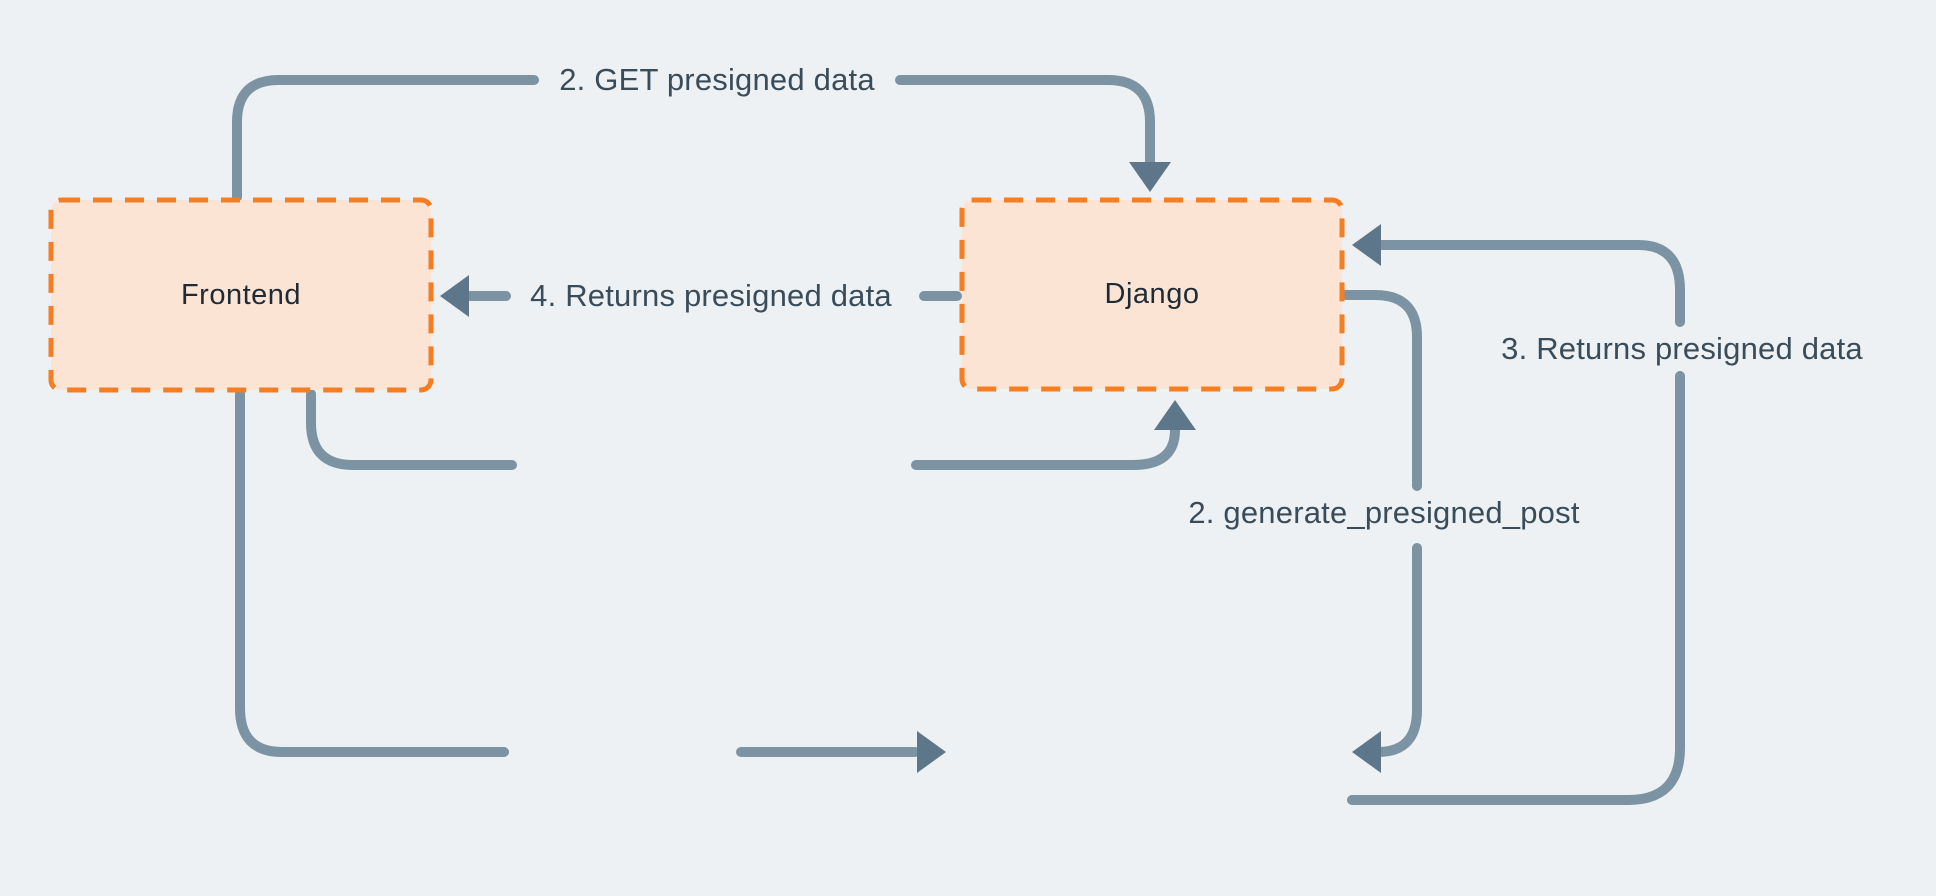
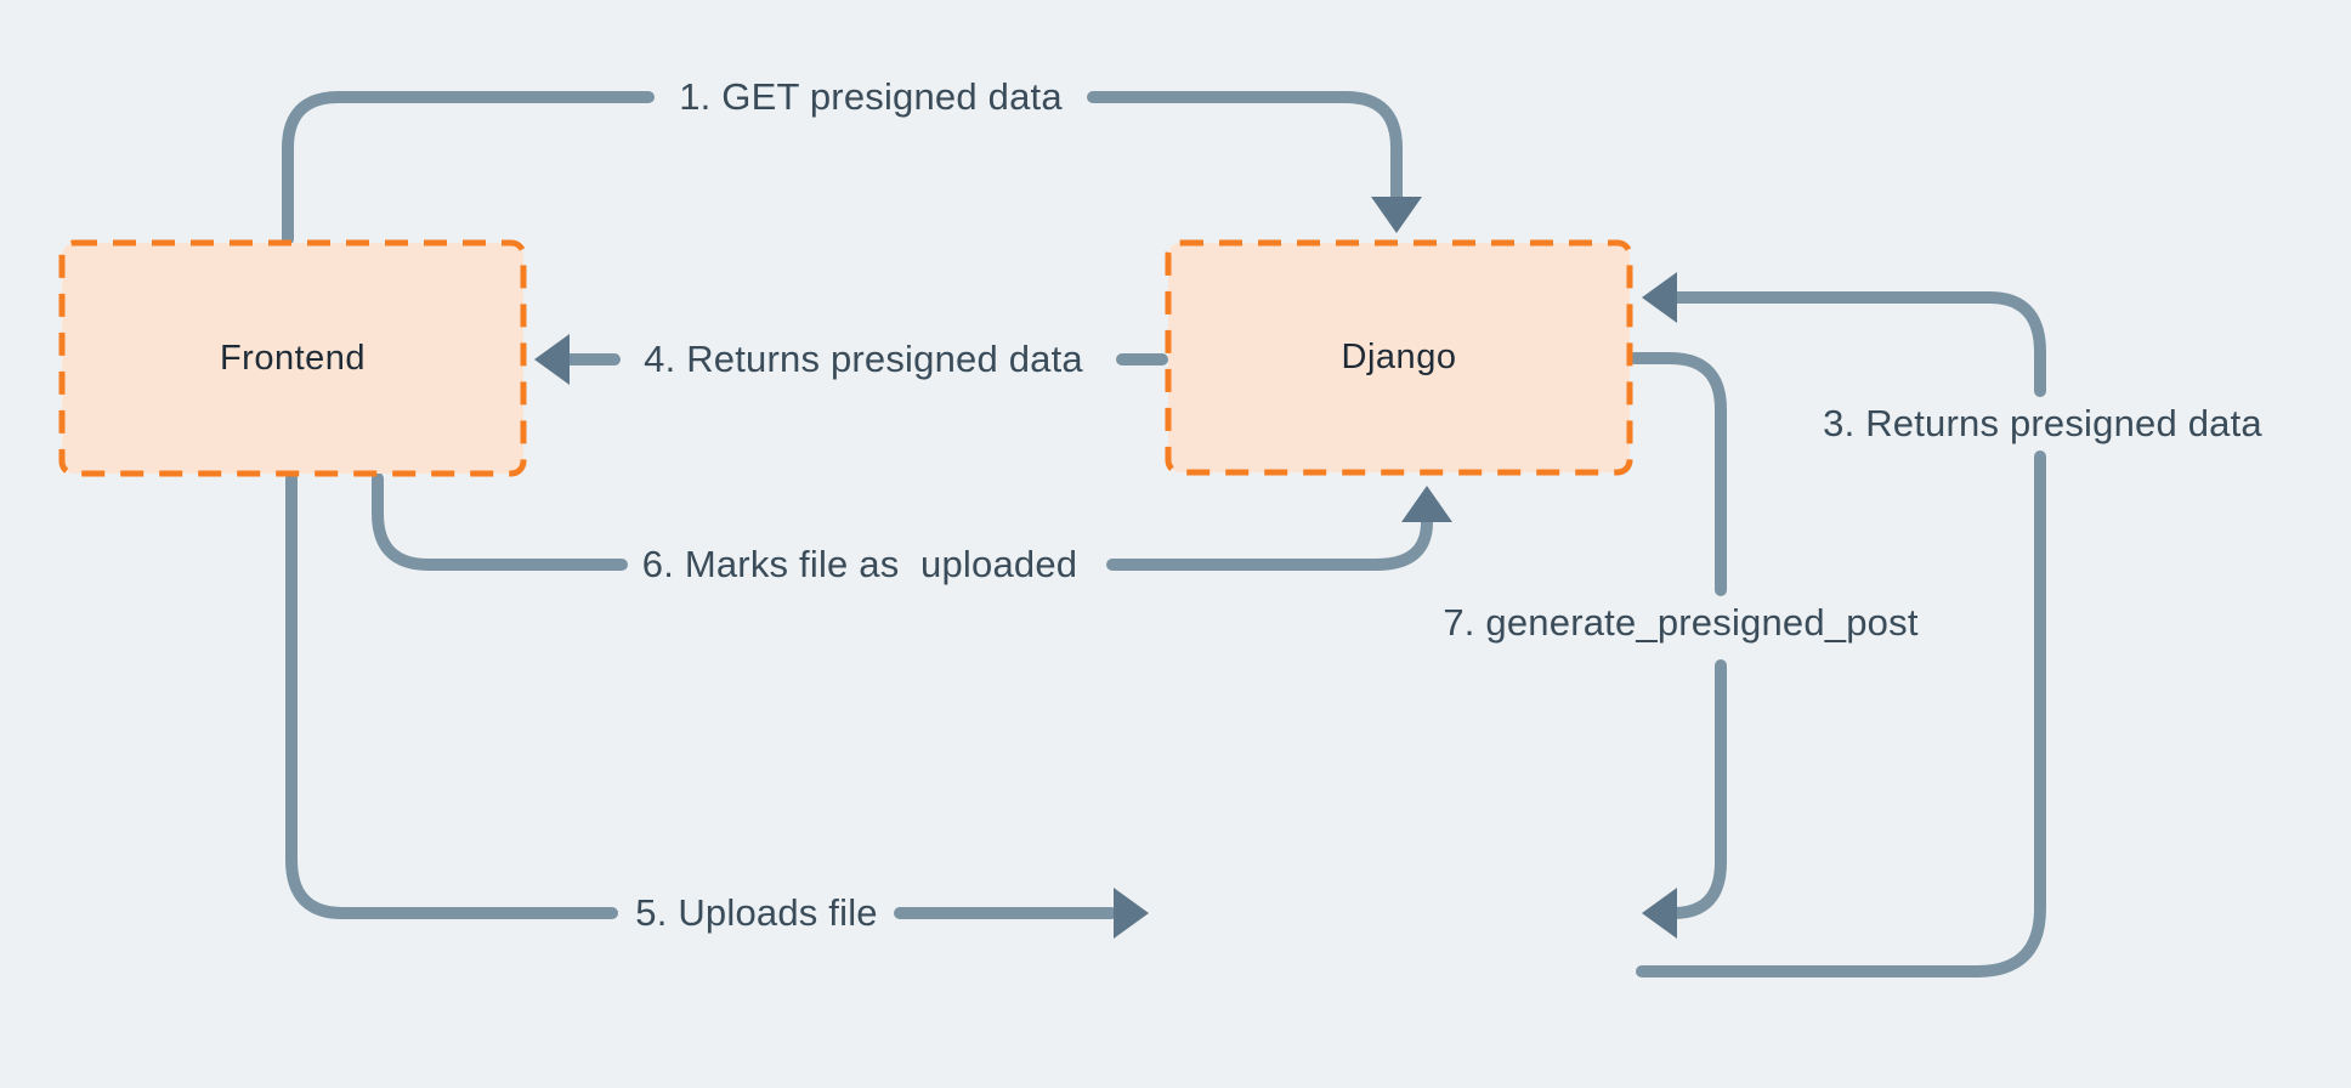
  Frontend
  Django
- 2. GET presigned data
+ 1. GET presigned data
- 2. generate_presigned_post
+ 7. generate_presigned_post
  3. Returns presigned data
  4. Returns presigned data
+ 5. Uploads file
+ 6. Marks file as uploaded
